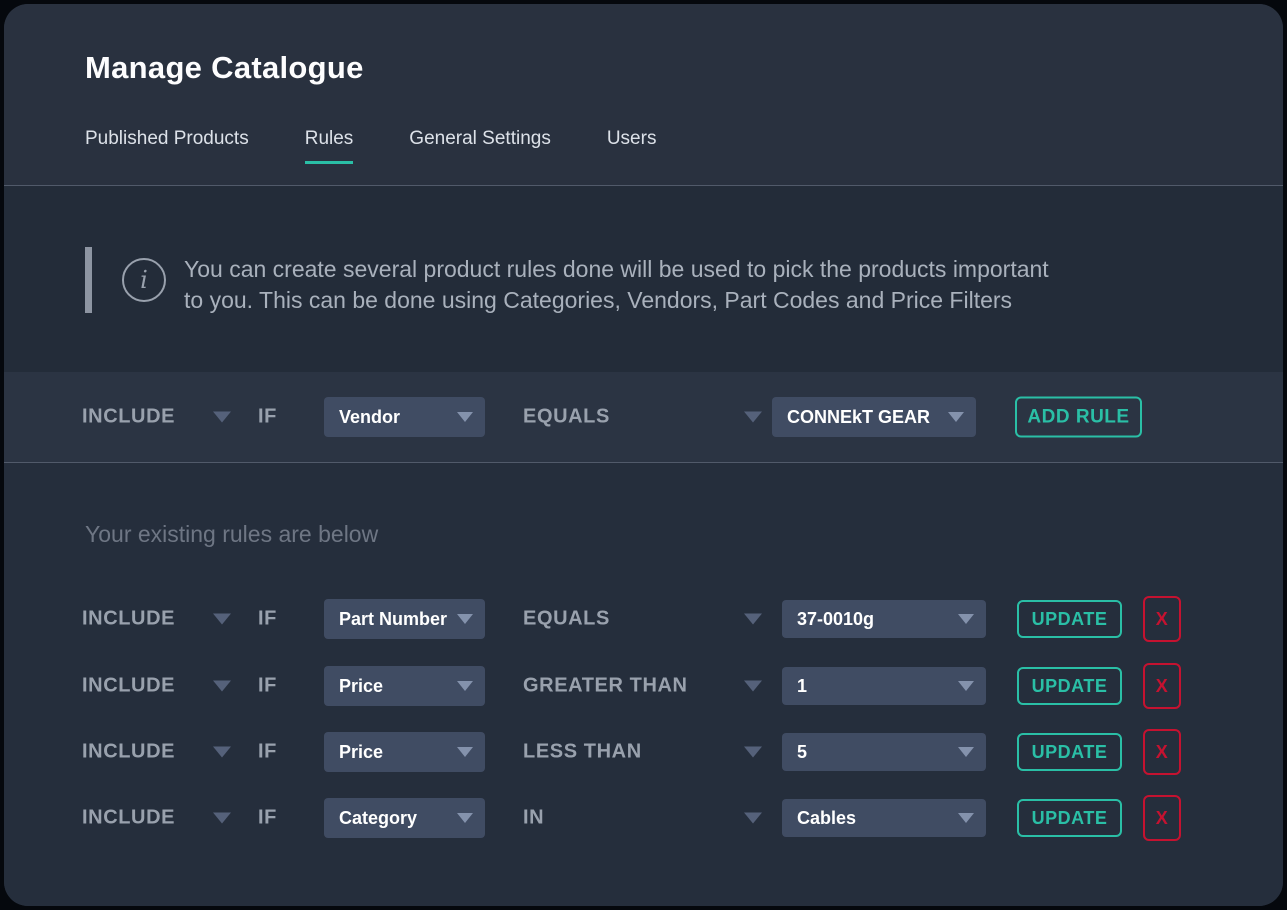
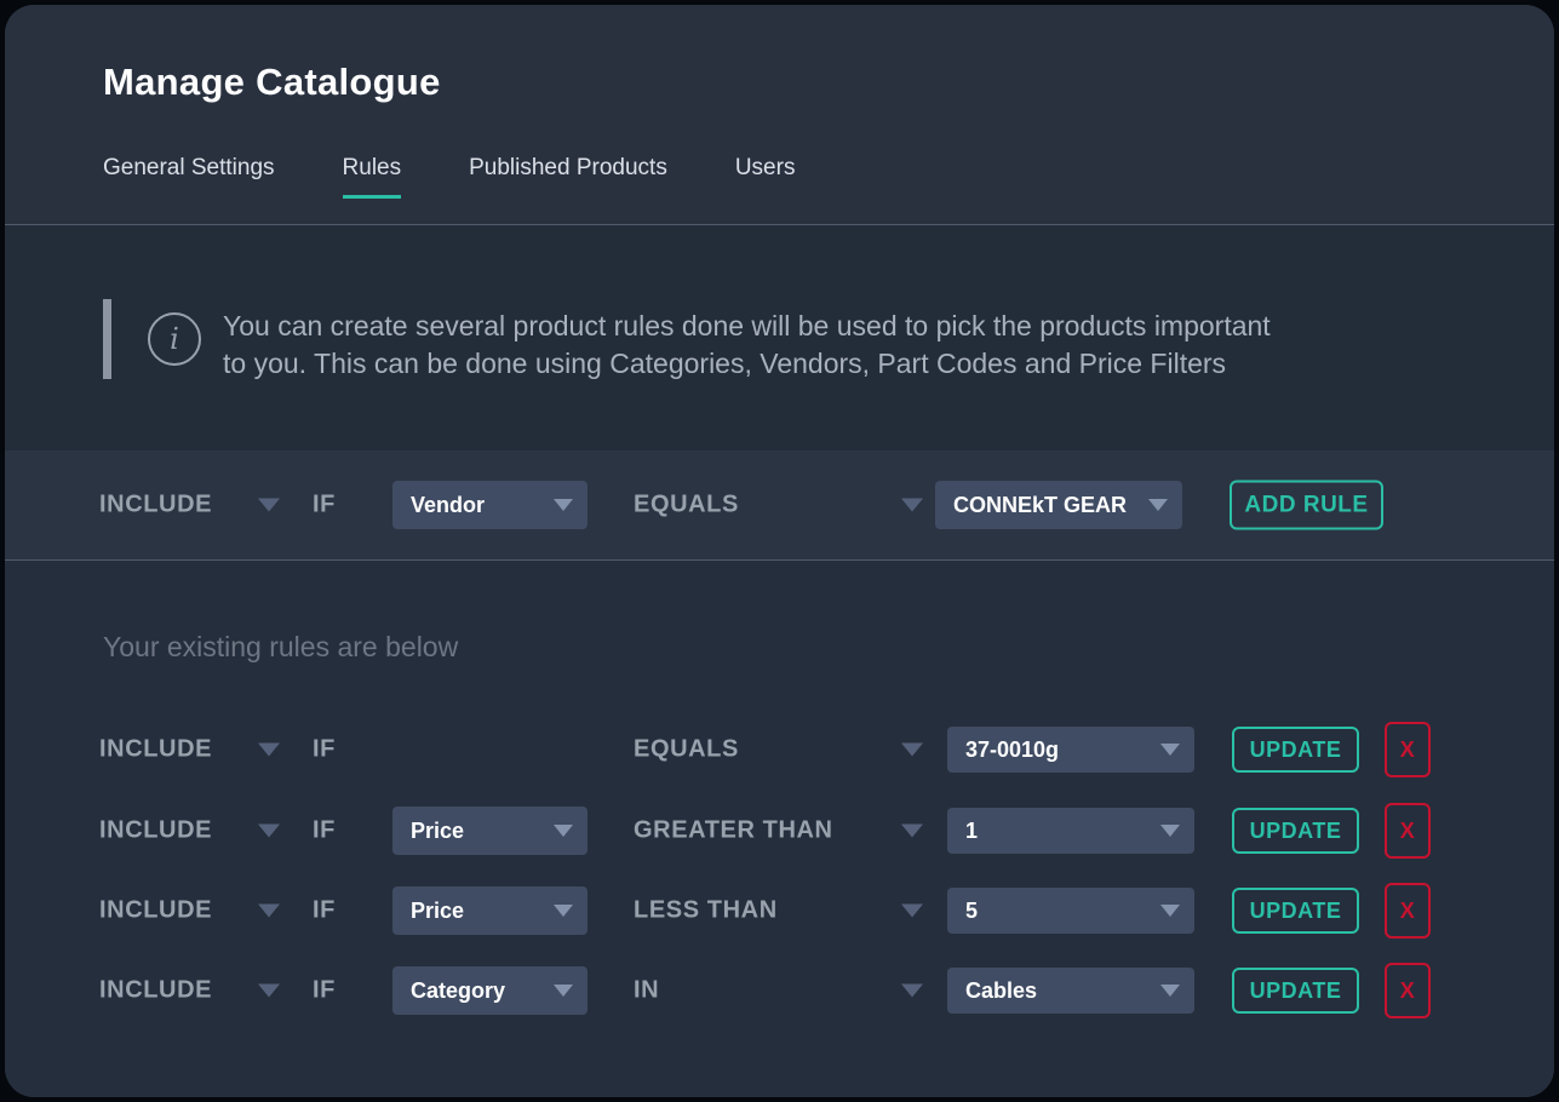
  Manage Catalogue
- Published Products
+ General Settings
  Rules
- General Settings
+ Published Products
  Users
  i
  You can create several product rules done will be used to pick the products important
  to you. This can be done using Categories, Vendors, Part Codes and Price Filters
  INCLUDE
  IF
  Vendor
  EQUALS
  CONNEkT GEAR
  ADD RULE
  Your existing rules are below
  INCLUDE
  IF
- Part Number
  EQUALS
  37-0010g
  UPDATE
  X
  INCLUDE
  IF
  Price
  GREATER THAN
  1
  UPDATE
  X
  INCLUDE
  IF
  Price
  LESS THAN
  5
  UPDATE
  X
  INCLUDE
  IF
  Category
  IN
  Cables
  UPDATE
  X
